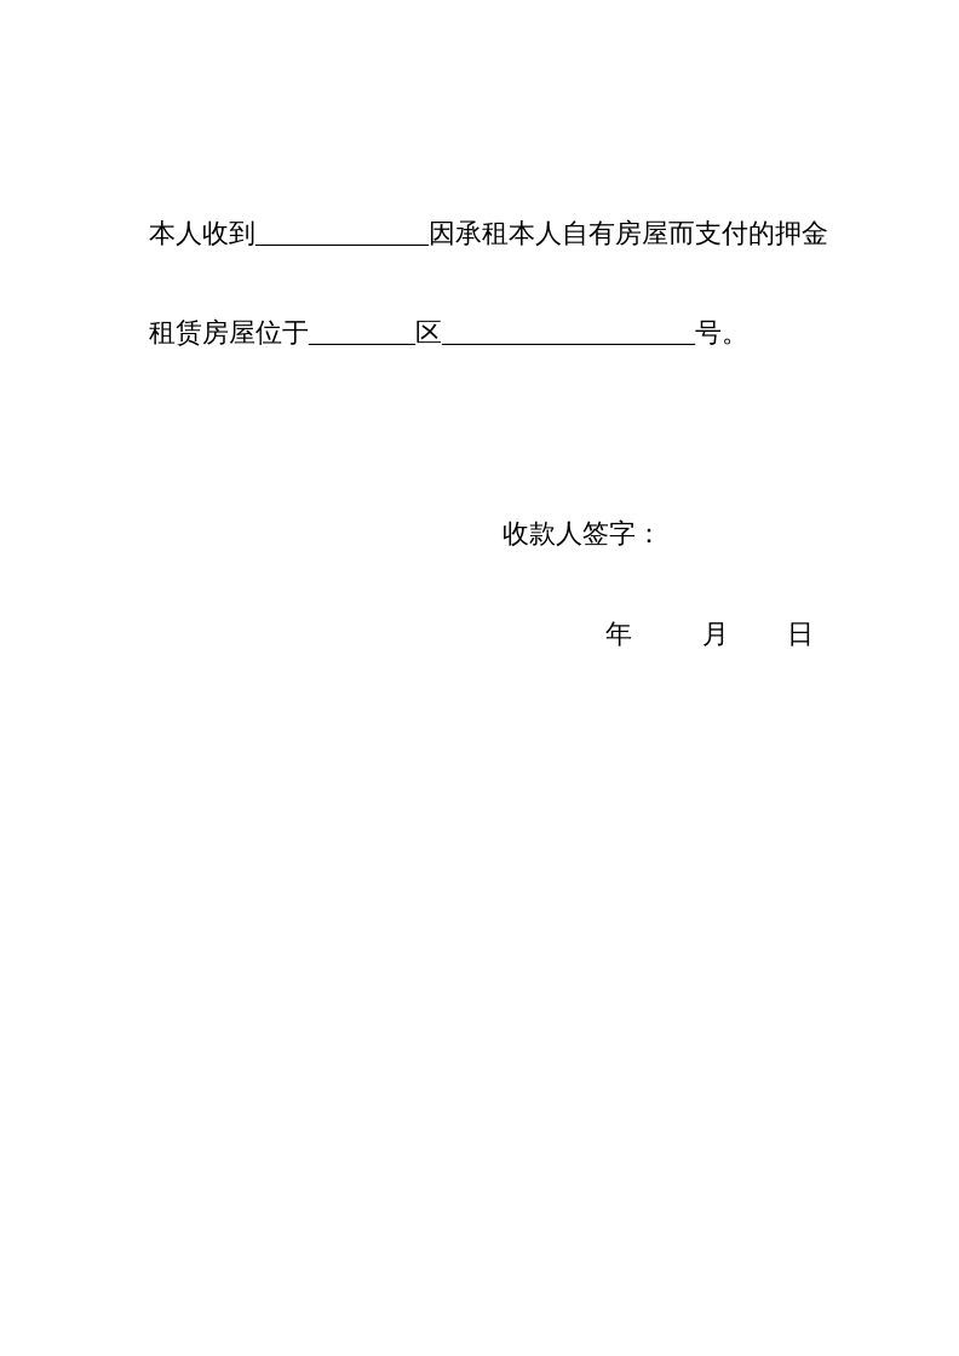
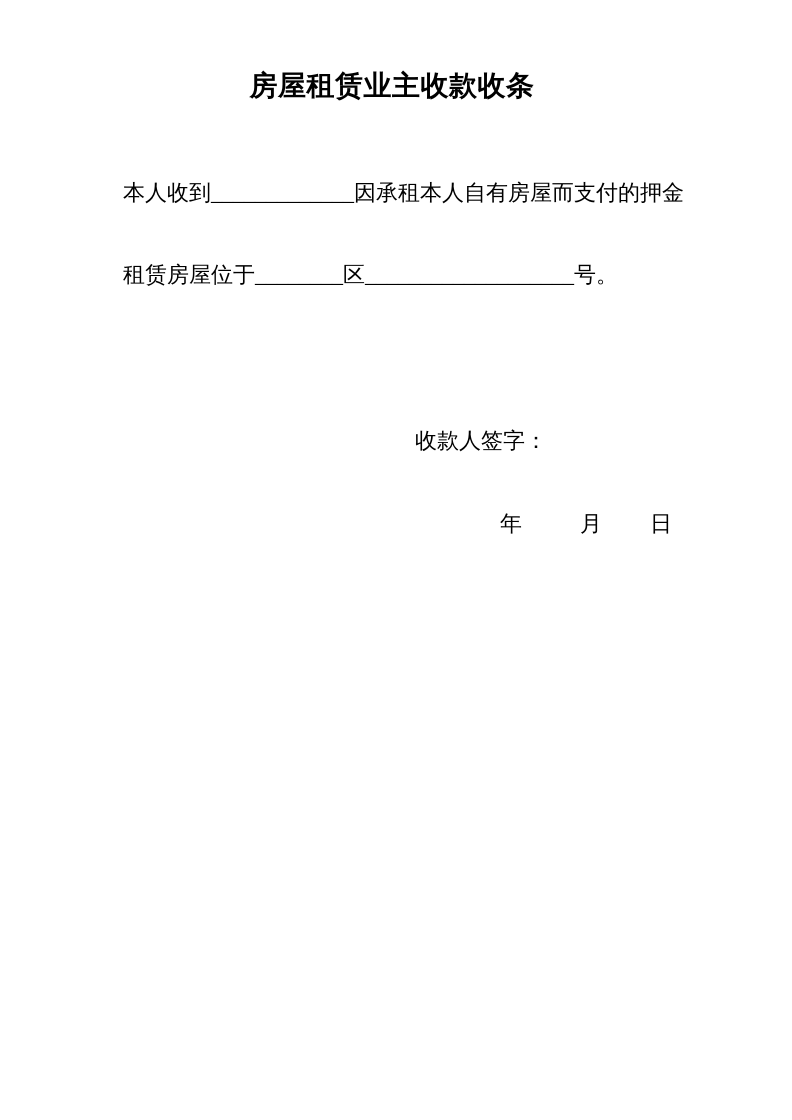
+ 房屋租赁业主收款收条
  本人收到_____________因承租本人自有房屋而支付的押金
  租赁房屋位于________区___________________号。
  收款人签字：
  年
  月
  日
